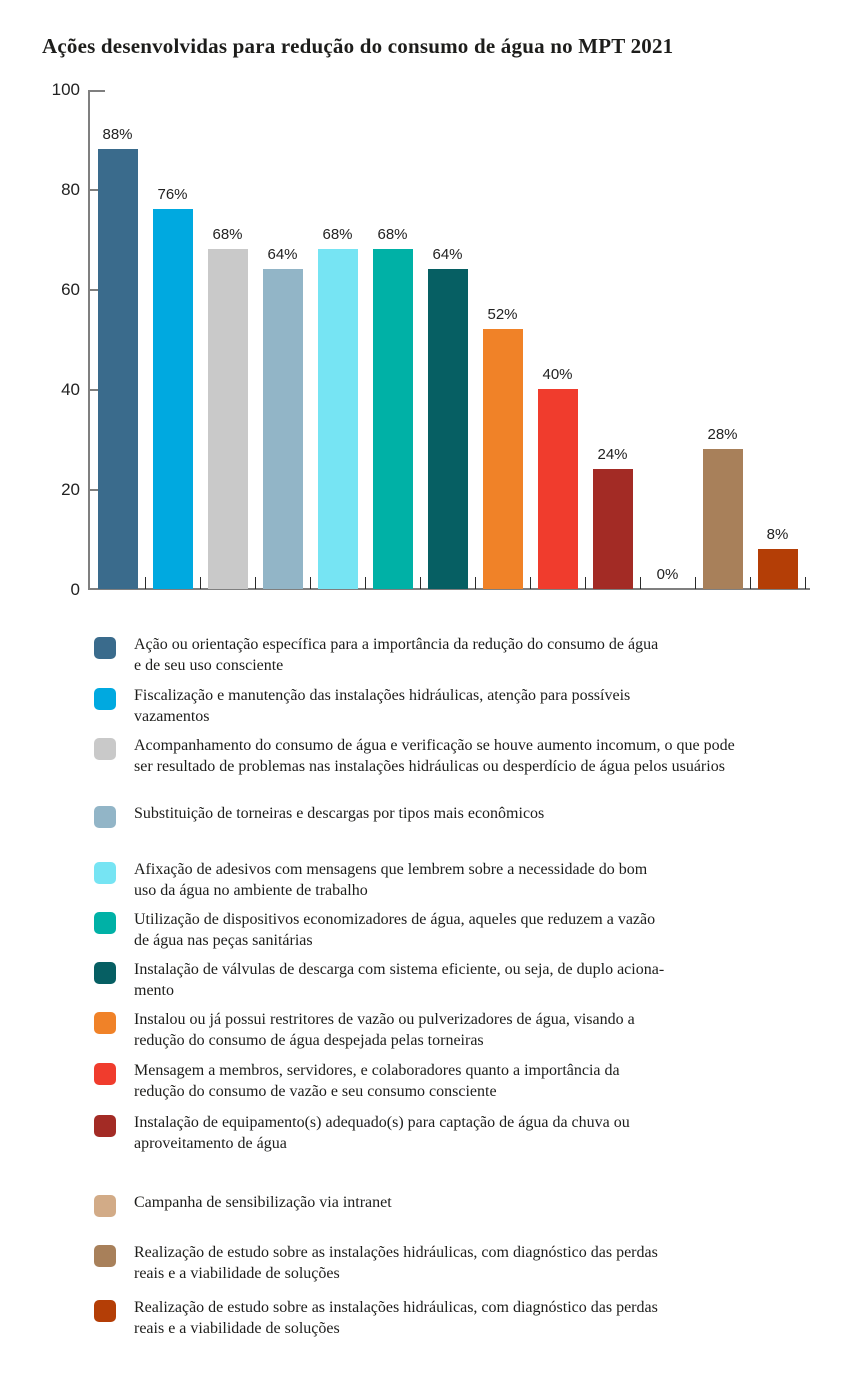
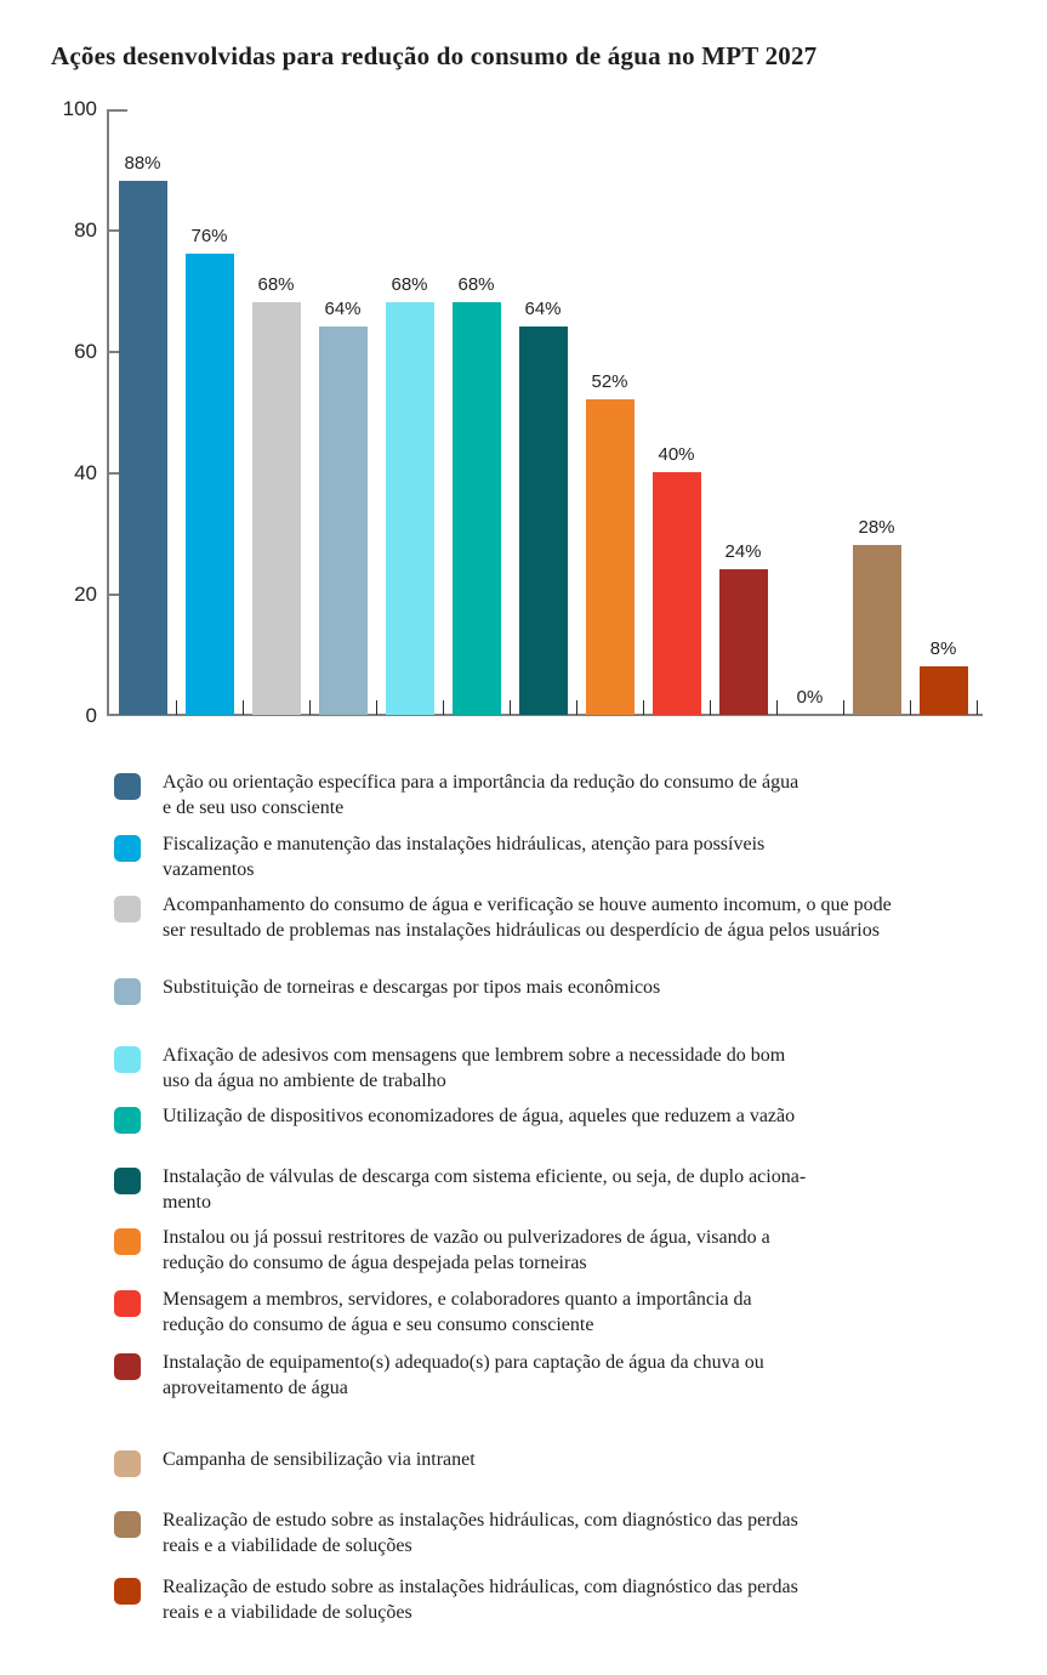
- Ações desenvolvidas para redução do consumo de água no MPT 2021
+ Ações desenvolvidas para redução do consumo de água no MPT 2027
  100
  80
  60
  40
  20
  0
  88%
  76%
  68%
  64%
  68%
  68%
  64%
  52%
  40%
  24%
  0%
  28%
  8%
  Ação ou orientação específica para a importância da redução do consumo de água
  e de seu uso consciente
  Fiscalização e manutenção das instalações hidráulicas, atenção para possíveis
  vazamentos
  Acompanhamento do consumo de água e verificação se houve aumento incomum, o que pode
  ser resultado de problemas nas instalações hidráulicas ou desperdício de água pelos usuários
  Substituição de torneiras e descargas por tipos mais econômicos
  Afixação de adesivos com mensagens que lembrem sobre a necessidade do bom
  uso da água no ambiente de trabalho
  Utilização de dispositivos economizadores de água, aqueles que reduzem a vazão
- de água nas peças sanitárias
  Instalação de válvulas de descarga com sistema eficiente, ou seja, de duplo aciona-
  mento
  Instalou ou já possui restritores de vazão ou pulverizadores de água, visando a
  redução do consumo de água despejada pelas torneiras
  Mensagem a membros, servidores, e colaboradores quanto a importância da
- redução do consumo de vazão e seu consumo consciente
+ redução do consumo de água e seu consumo consciente
  Instalação de equipamento(s) adequado(s) para captação de água da chuva ou
  aproveitamento de água
  Campanha de sensibilização via intranet
  Realização de estudo sobre as instalações hidráulicas, com diagnóstico das perdas
  reais e a viabilidade de soluções
  Realização de estudo sobre as instalações hidráulicas, com diagnóstico das perdas
  reais e a viabilidade de soluções
